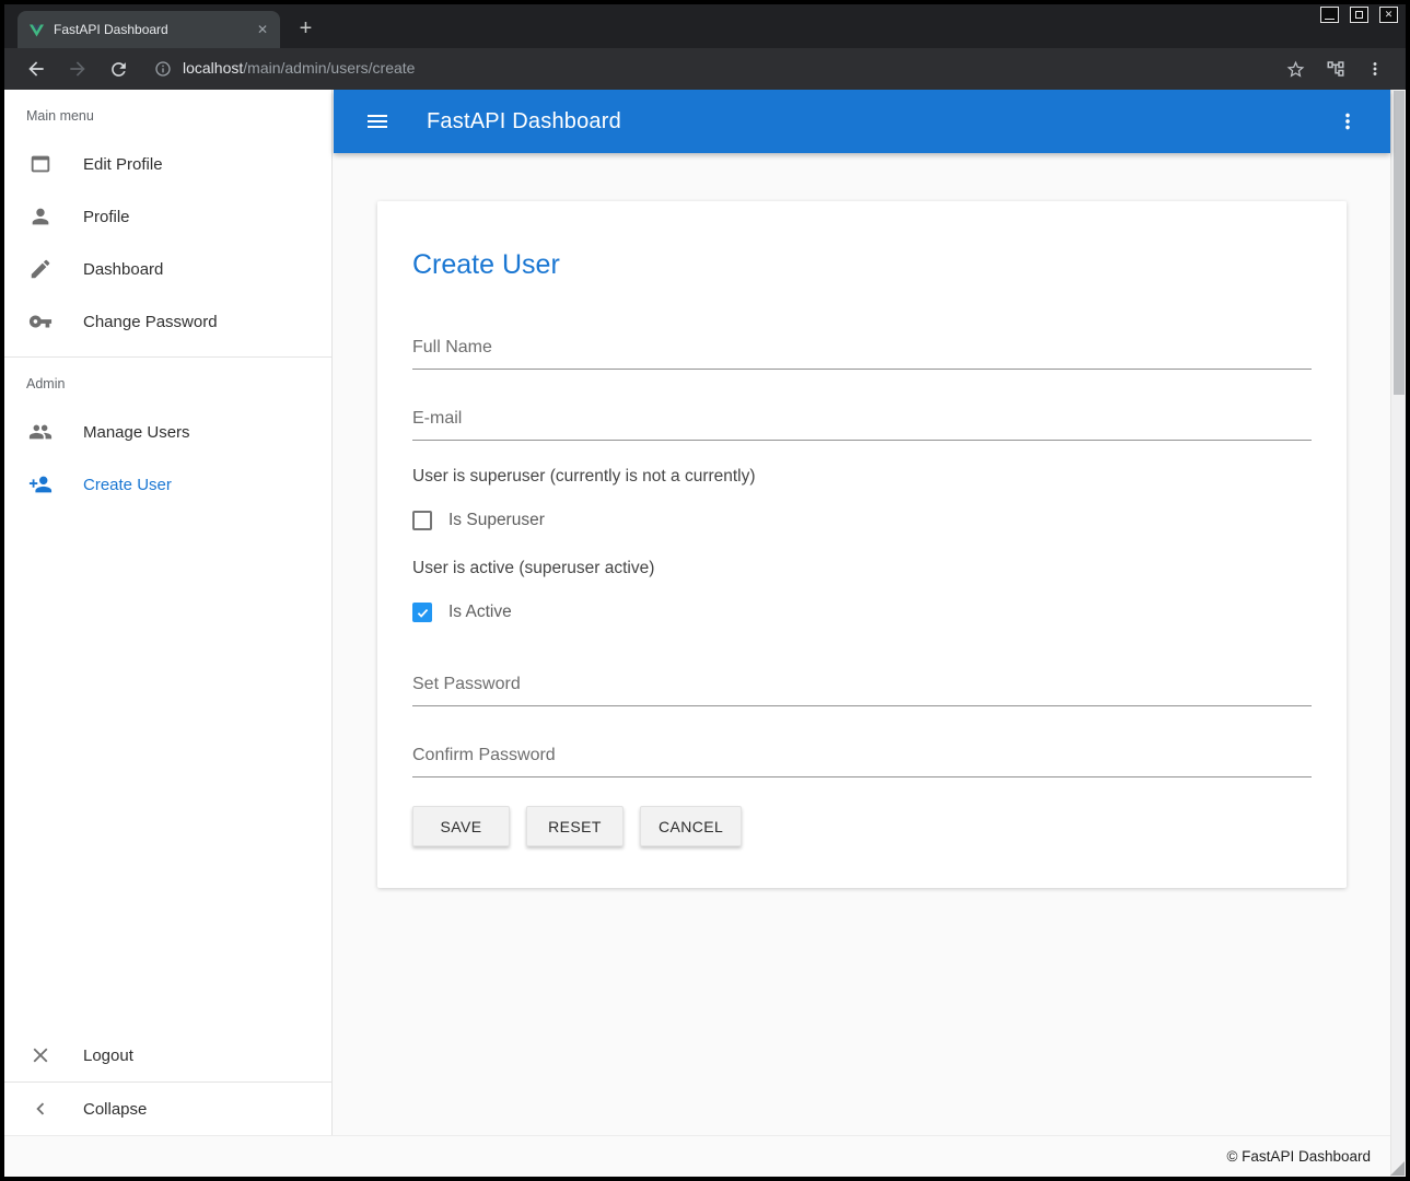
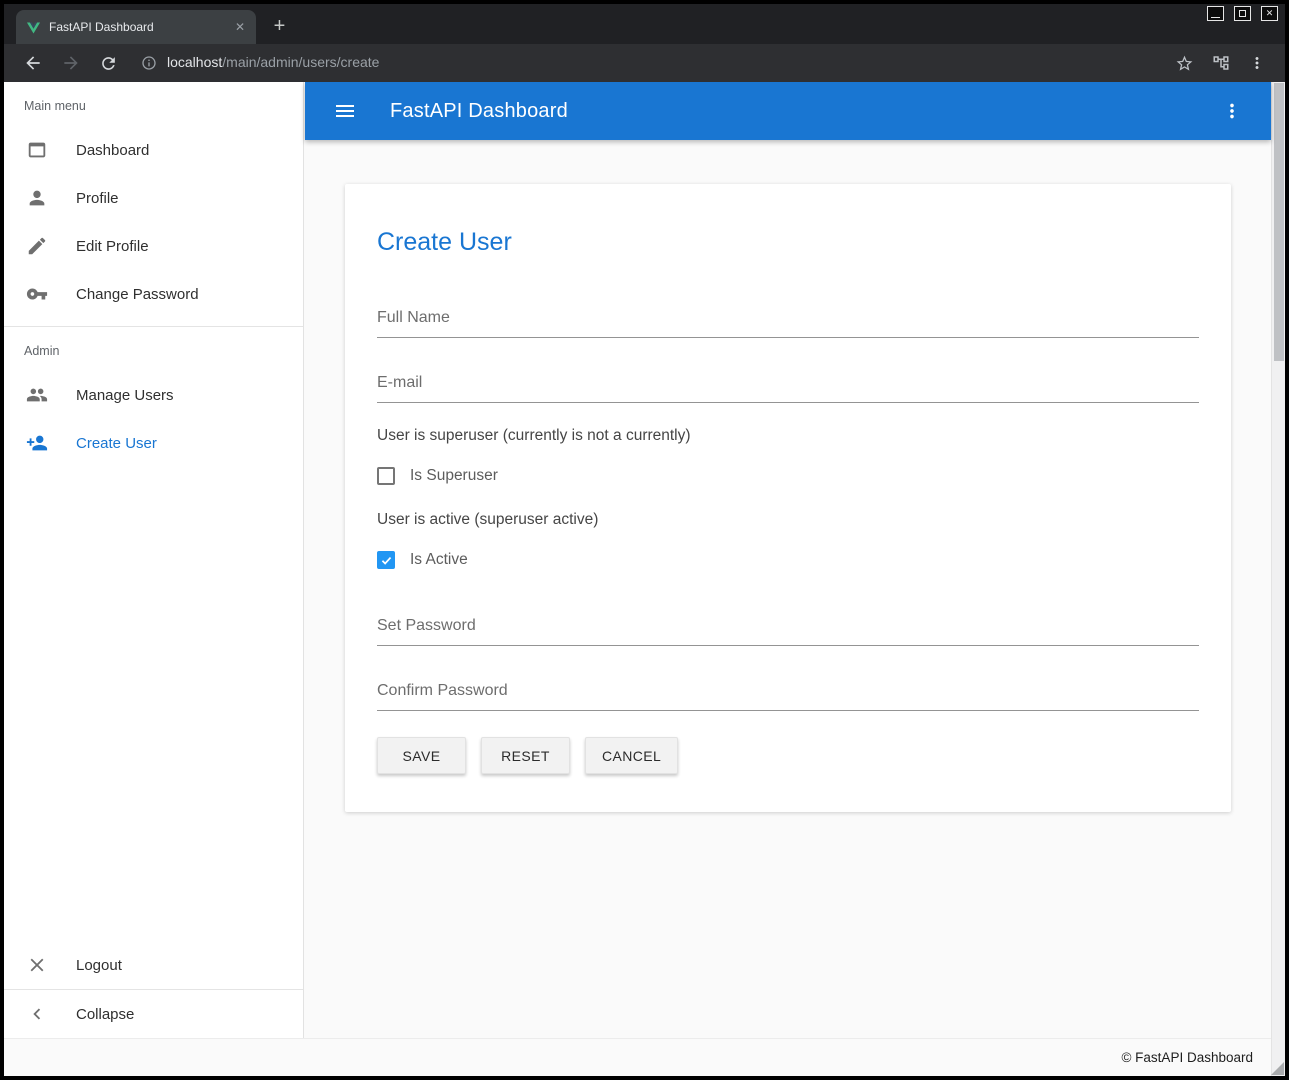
  FastAPI Dashboard
  ✕
  +
  ✕
  localhost/main/admin/users/create
  Main menu
- Edit Profile
+ Dashboard
  Profile
- Dashboard
+ Edit Profile
  Change Password
  Admin
  Manage Users
  Create User
  Logout
  Collapse
  FastAPI Dashboard
  Create User
  Full Name
  E-mail
  User is superuser (currently is not a currently)
  Is Superuser
  User is active (superuser active)
  Is Active
  Set Password
  Confirm Password
  SAVE
  RESET
  CANCEL
  © FastAPI Dashboard
